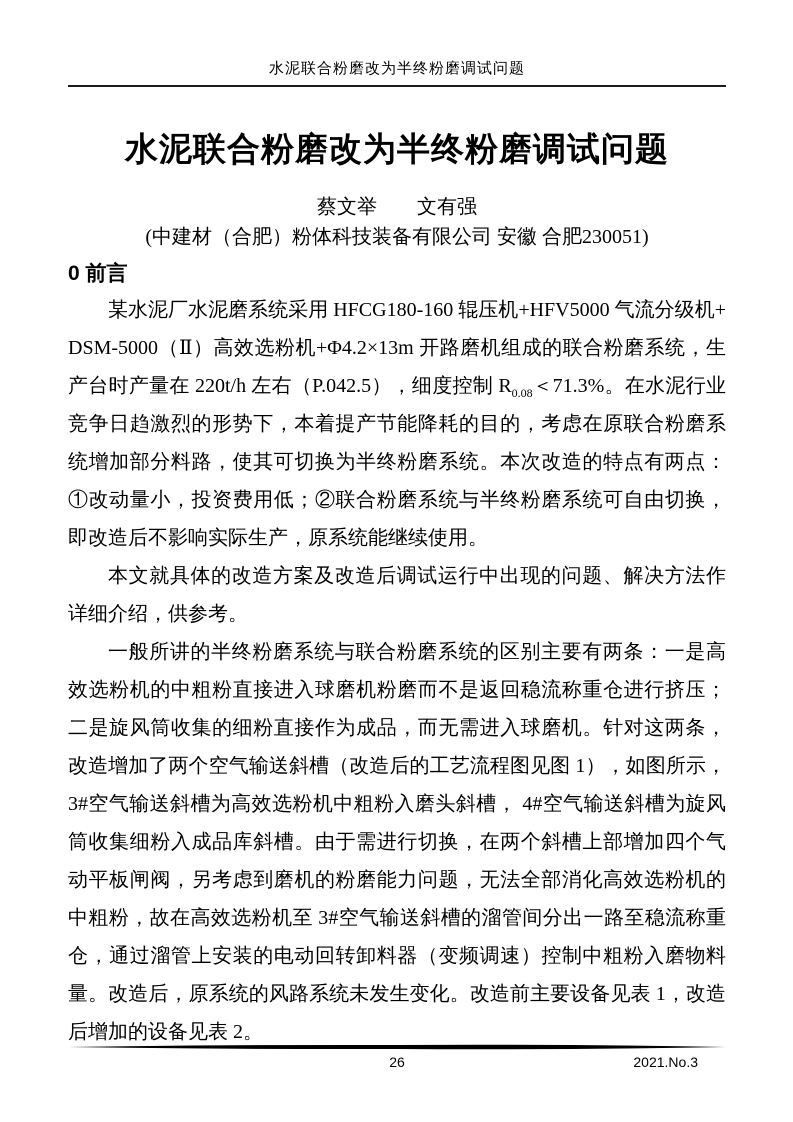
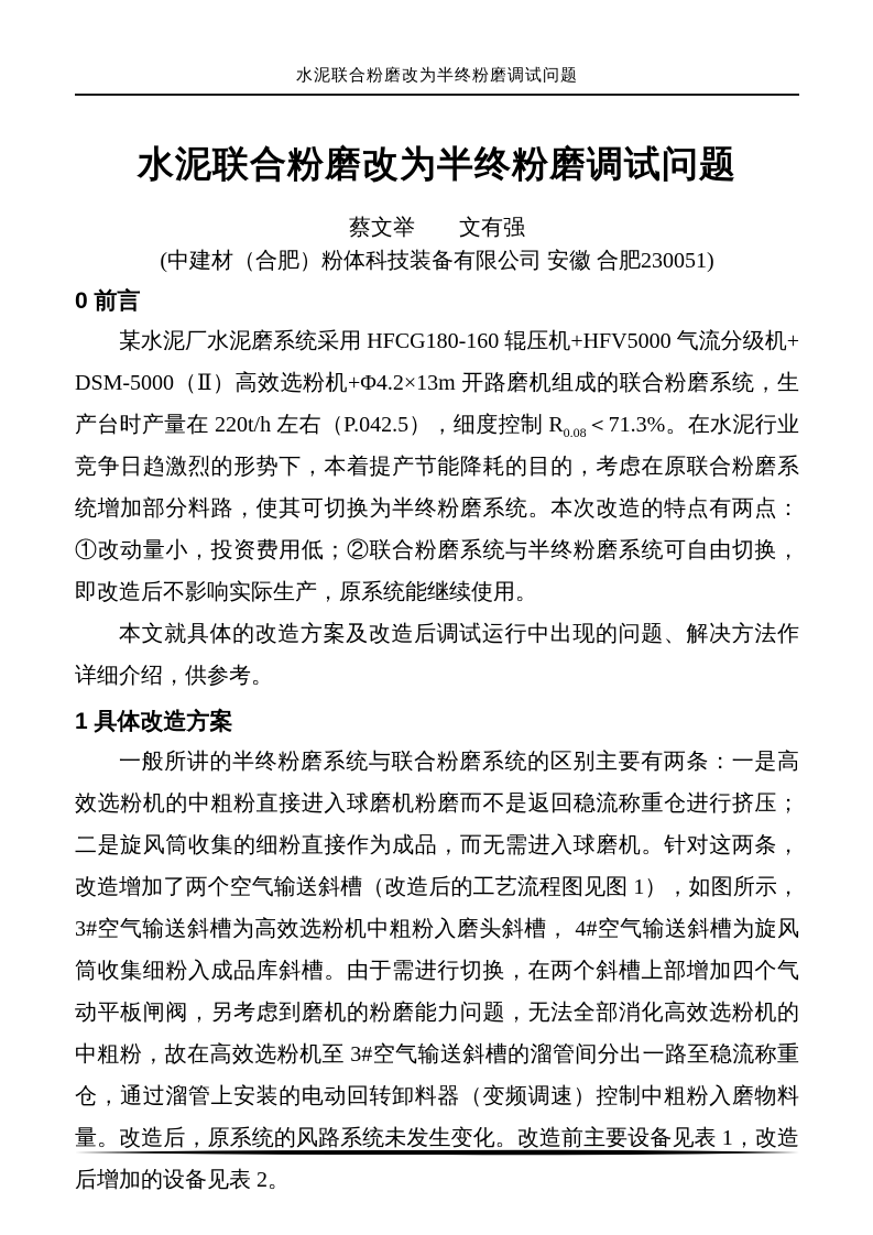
  水泥联合粉磨改为半终粉磨调试问题
  水泥联合粉磨改为半终粉磨调试问题
  蔡文举 文有强
  (中建材（合肥）粉体科技装备有限公司 安徽 合肥230051)
  0 前言
  某水泥厂水泥磨系统采用 HFCG180-160 辊压机+HFV5000 气流分级机+ DSM-5000（Ⅱ）高效选粉机+Φ4.2×13m 开路磨机组成的联合粉磨系统，生产台时产量在 220t/h 左右（P.042.5），细度控制 R0.08＜71.3%。在水泥行业竞争日趋激烈的形势下，本着提产节能降耗的目的，考虑在原联合粉磨系统增加部分料路，使其可切换为半终粉磨系统。本次改造的特点有两点：①改动量小，投资费用低；②联合粉磨系统与半终粉磨系统可自由切换，即改造后不影响实际生产，原系统能继续使用。
  本文就具体的改造方案及改造后调试运行中出现的问题、解决方法作详细介绍，供参考。
+ 1 具体改造方案
  一般所讲的半终粉磨系统与联合粉磨系统的区别主要有两条：一是高效选粉机的中粗粉直接进入球磨机粉磨而不是返回稳流称重仓进行挤压；二是旋风筒收集的细粉直接作为成品，而无需进入球磨机。针对这两条，改造增加了两个空气输送斜槽（改造后的工艺流程图见图 1），如图所示，3#空气输送斜槽为高效选粉机中粗粉入磨头斜槽， 4#空气输送斜槽为旋风筒收集细粉入成品库斜槽。由于需进行切换，在两个斜槽上部增加四个气动平板闸阀，另考虑到磨机的粉磨能力问题，无法全部消化高效选粉机的中粗粉，故在高效选粉机至 3#空气输送斜槽的溜管间分出一路至稳流称重仓，通过溜管上安装的电动回转卸料器（变频调速）控制中粗粉入磨物料量。改造后，原系统的风路系统未发生变化。改造前主要设备见表 1，改造后增加的设备见表 2。
- 26
- 2021.No.3
